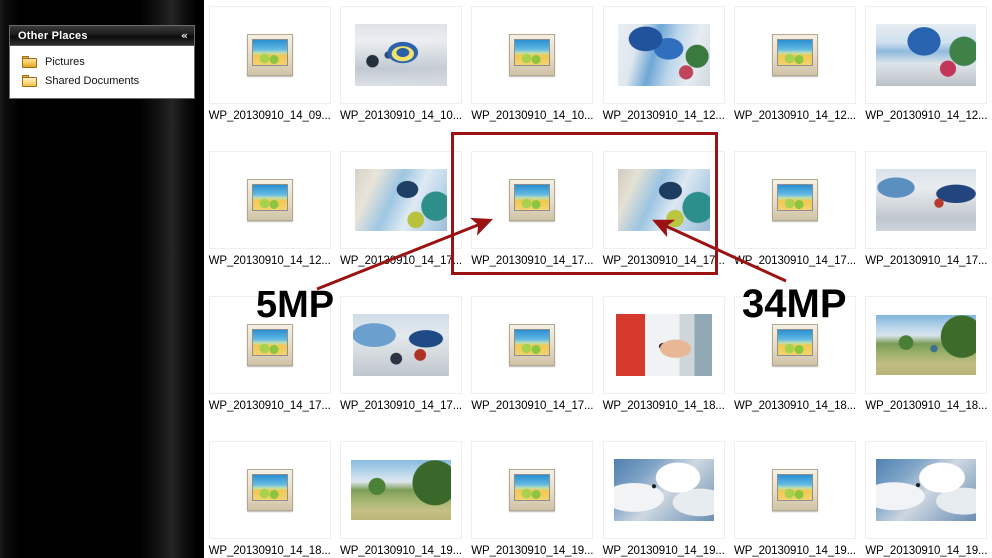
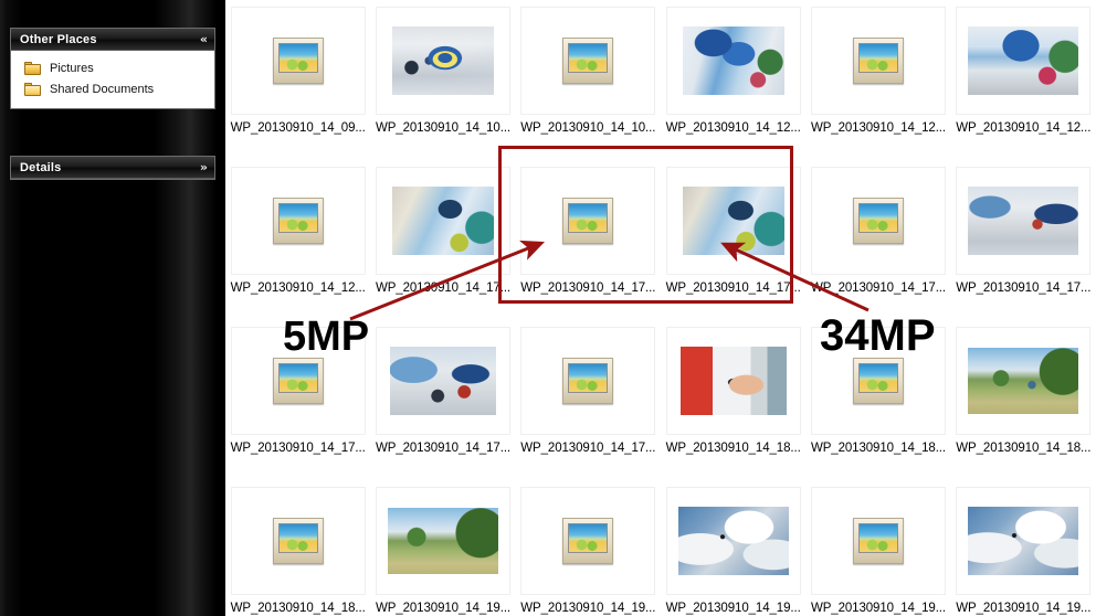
  Other Places
  «
  Pictures
  Shared Documents
+ Details
+ »
  WP_20130910_14_09...
  WP_20130910_14_10...
  WP_20130910_14_10...
  WP_20130910_14_12...
  WP_20130910_14_12...
  WP_20130910_14_12...
  WP_20130910_14_12...
  WP_2010910_14_17...
  WP_20130910_14_17...
  WP_20130910_14_17..
  P_20130910_14_17...
  WP_20130910_14_17...
  WP_20130910_14_17...
  WP_20130910_14_17...
  WP_20130910_14_17...
  WP_20130910_14_18...
  WP_20130910_14_18...
  WP_20130910_14_18...
  WP_20130910_14_18...
  WP_20130910_14_19...
  WP_20130910_14_19...
  WP_20130910_14_19...
  WP_20130910_14_19...
  WP_20130910_14_19...
  5MP
  34MP
